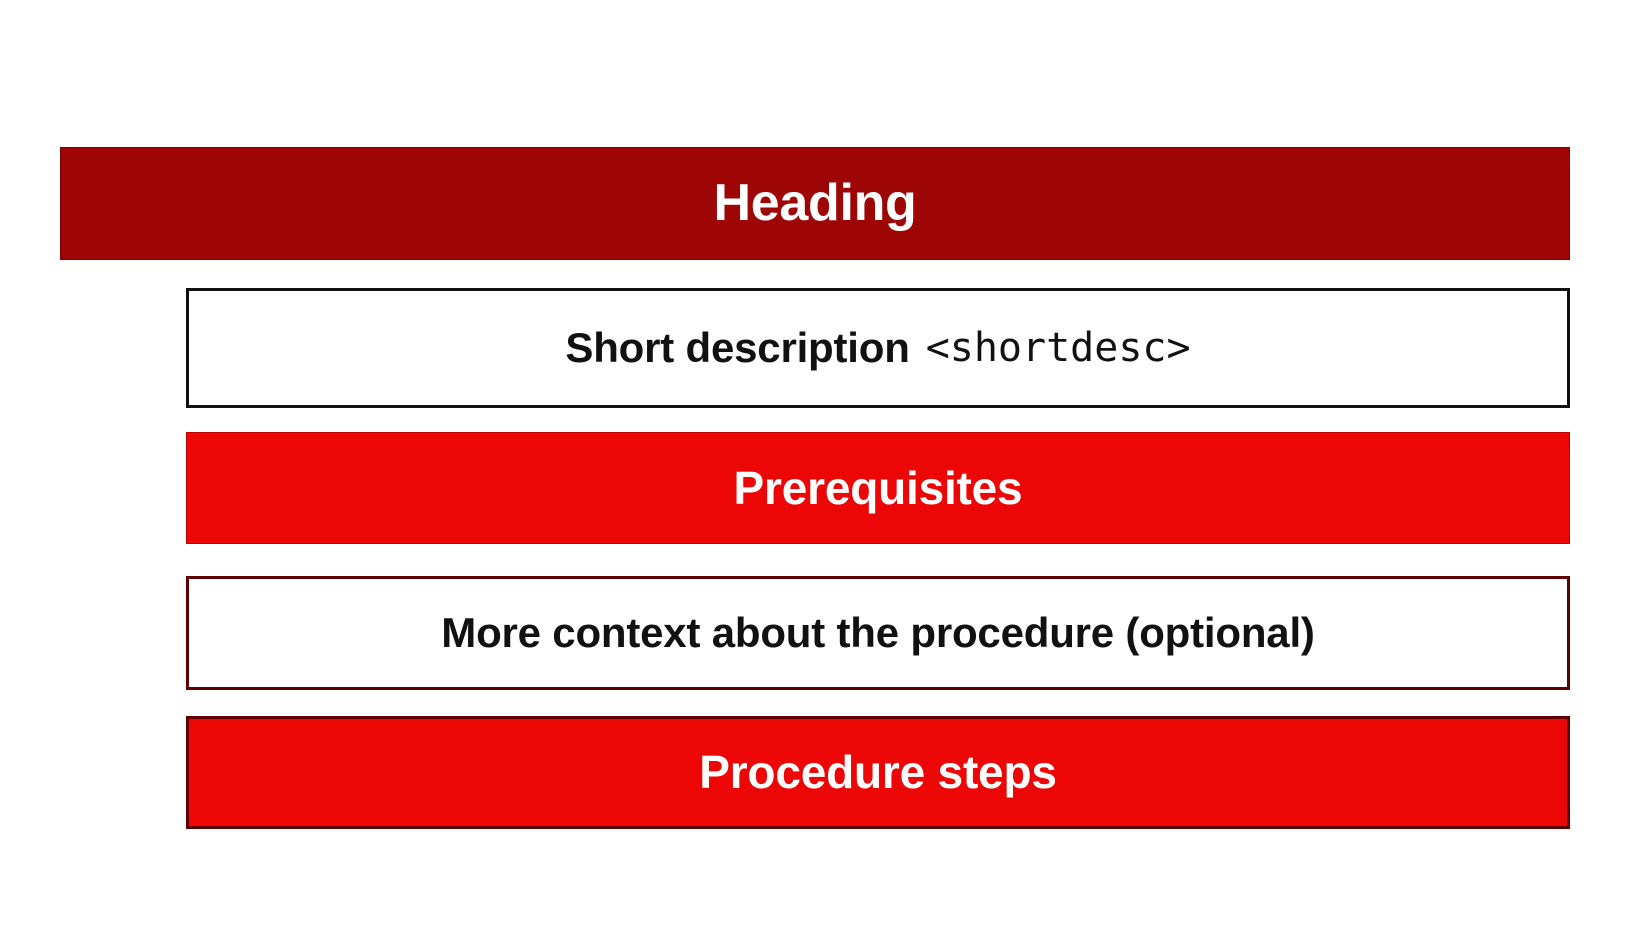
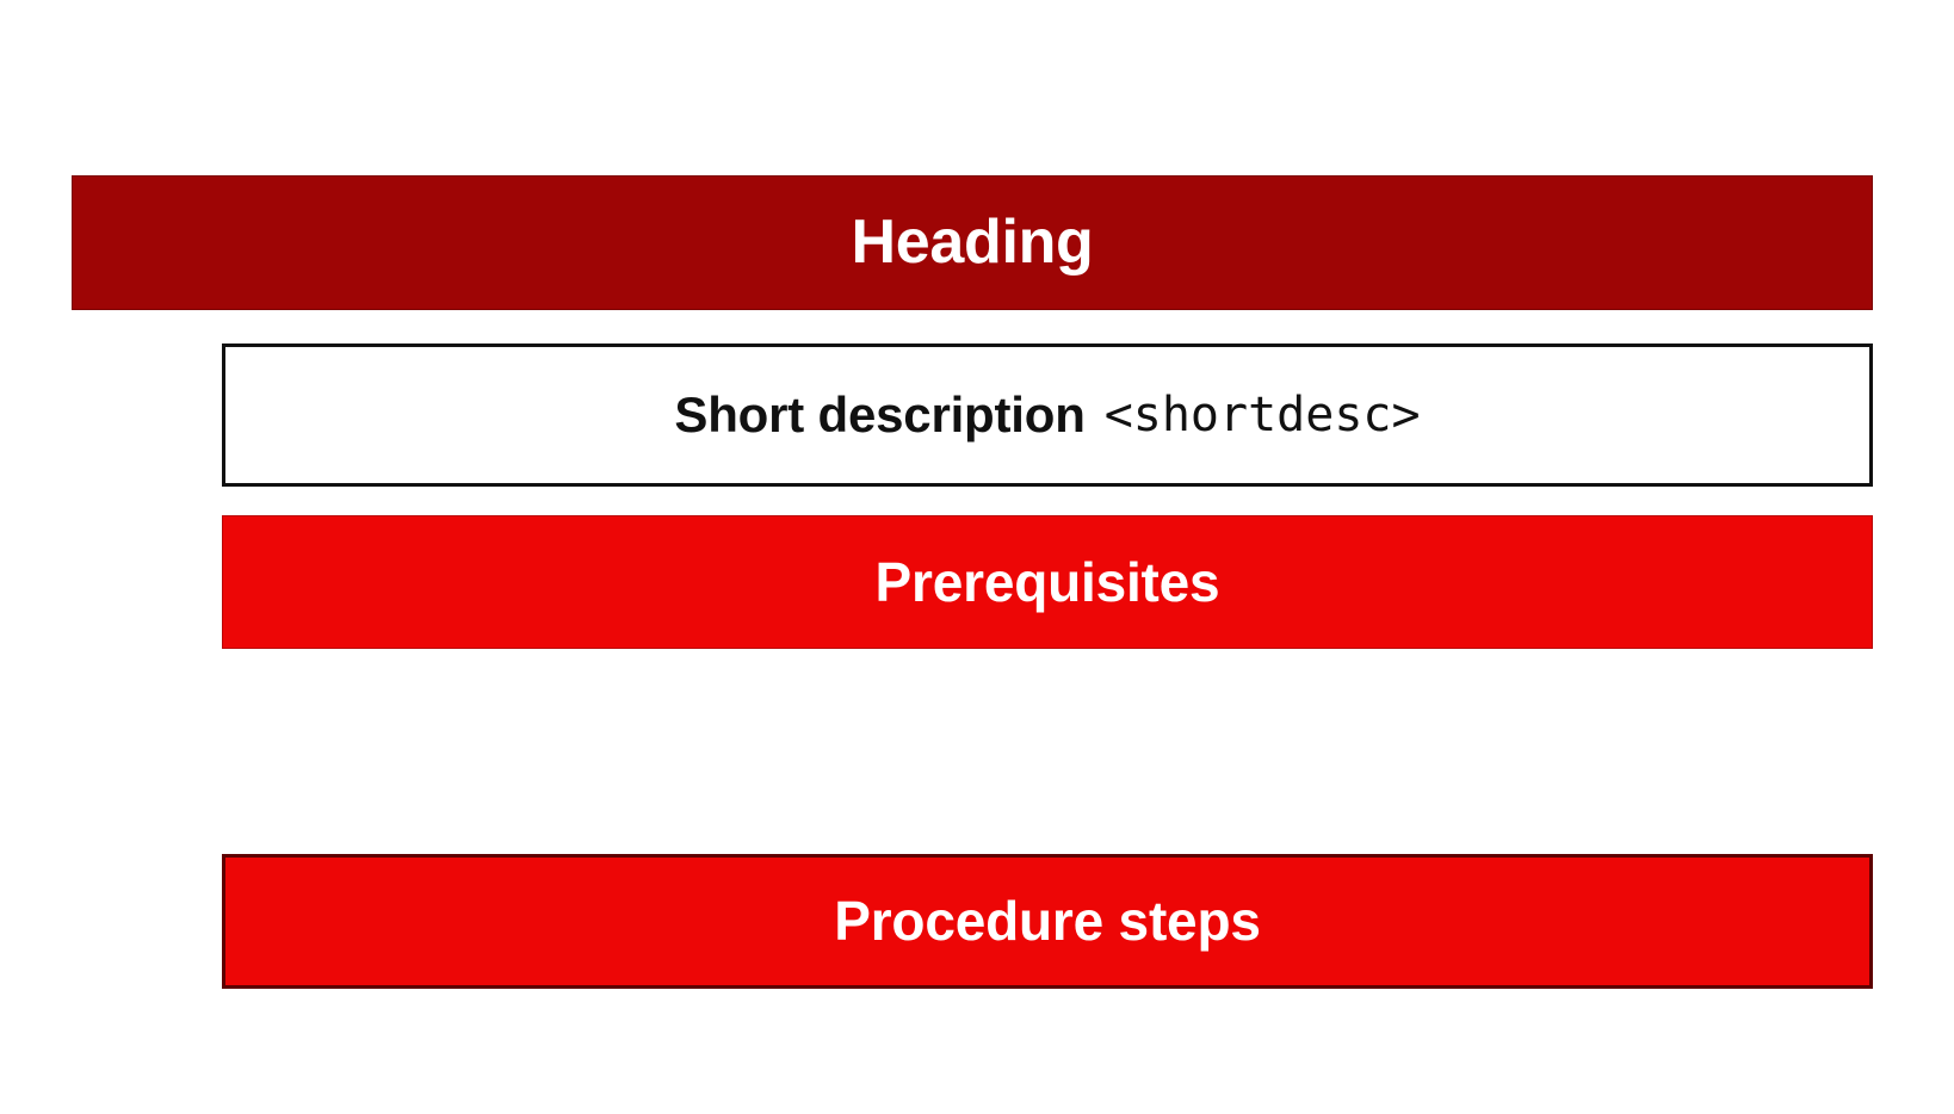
  Heading
  Short description
  <shortdesc>
  Prerequisites
- More context about the procedure (optional)
  Procedure steps
